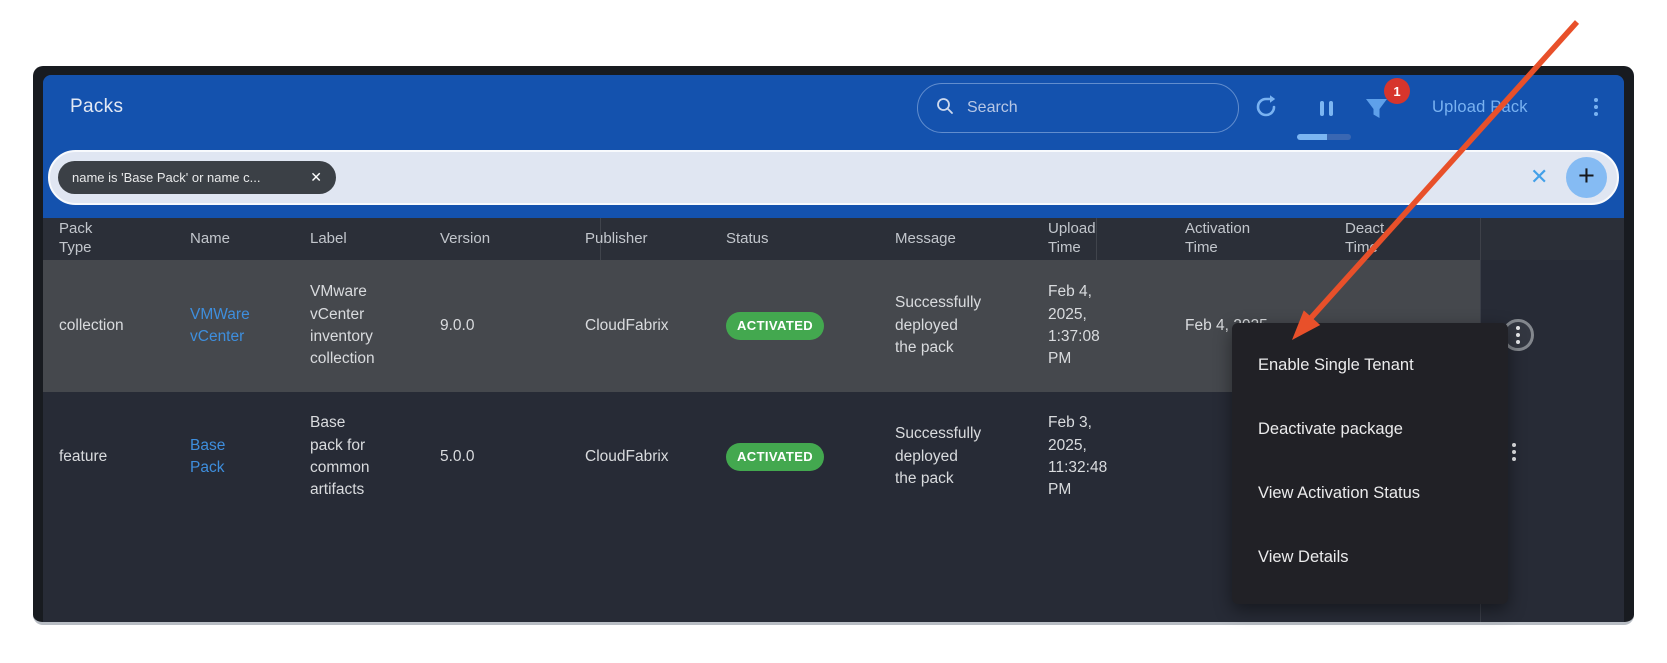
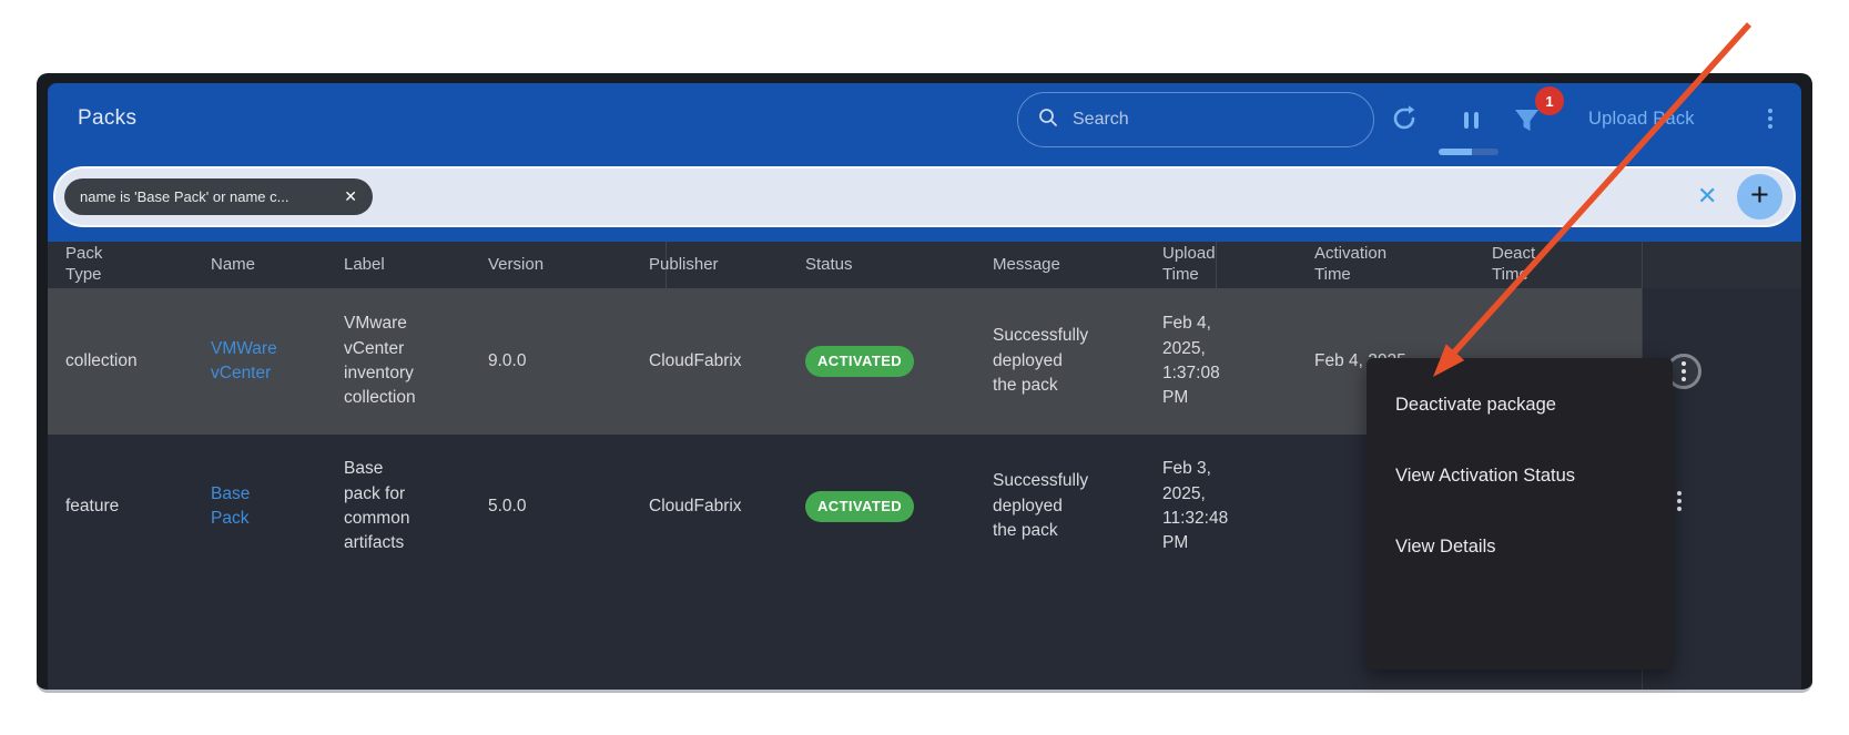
  Packs
  Search
  1
  Upload Pack
  name is 'Base Pack' or name c...
  ✕
  ✕
  +
  Pack Type
  Name
  Label
  Version
  Publisher
  Status
  Message
  Upload Time
  Activation Time
  Deact Tim
  collection
  VMWare vCenter
  VMware vCenter inventory collection
  9.0.0
  CloudFabrix
  ACTIVATED
  Successfully deployed the pack
  Feb 4, 2025, 1:37:08 PM
  feature
  Base Pack
  Base pack for common artifacts
  5.0.0
  CloudFabrix
  ACTIVATED
  Successfully deployed the pack
  Feb 3, 2025, 11:32:48 PM
- Enable Single Tenant
  Deactivate package
  View Activation Status
  View Details
